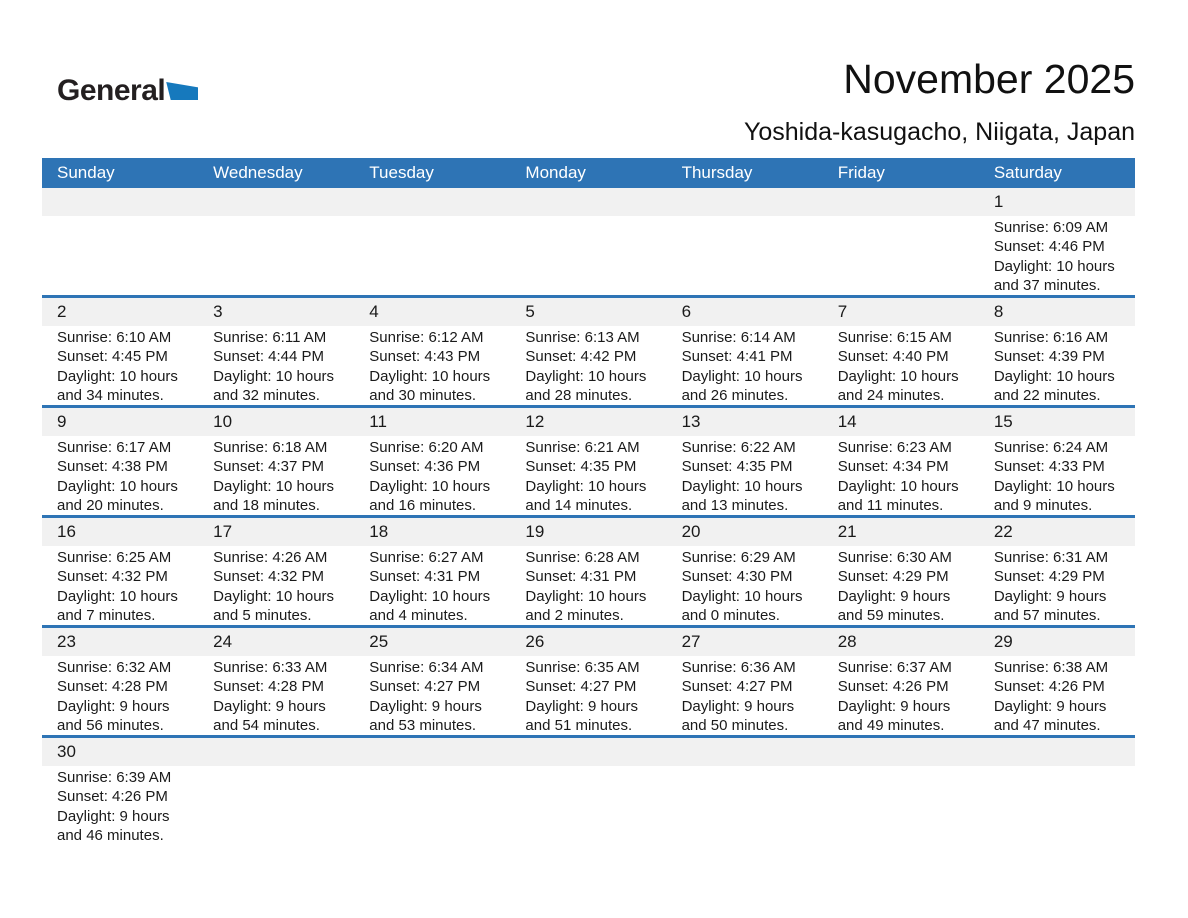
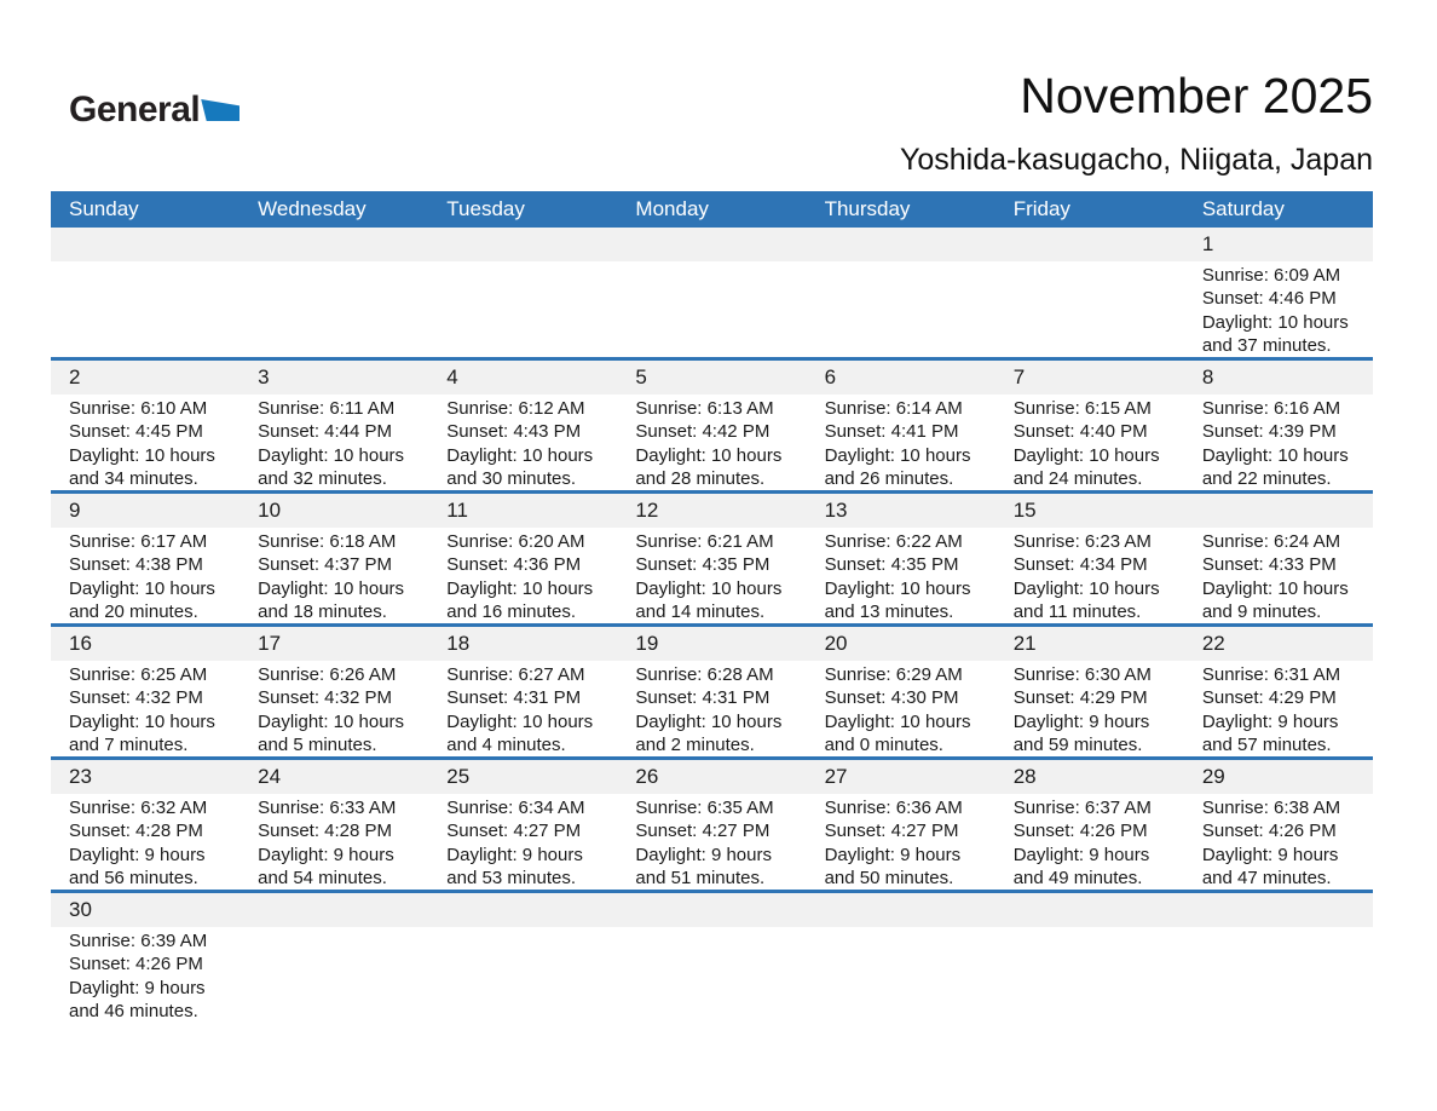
  General
  November 2025
  Yoshida-kasugacho, Niigata, Japan
  Sunday
  Wednesday
  Tuesday
  Monday
  Thursday
  Friday
  Saturday
  1
  Sunrise: 6:09 AM
  Sunset: 4:46 PM
  Daylight: 10 hours
  and 37 minutes.
  2
  3
  4
  5
  6
  7
  8
  Sunrise: 6:10 AM
  Sunset: 4:45 PM
  Daylight: 10 hours
  and 34 minutes.
  Sunrise: 6:11 AM
  Sunset: 4:44 PM
  Daylight: 10 hours
  and 32 minutes.
  Sunrise: 6:12 AM
  Sunset: 4:43 PM
  Daylight: 10 hours
  and 30 minutes.
  Sunrise: 6:13 AM
  Sunset: 4:42 PM
  Daylight: 10 hours
  and 28 minutes.
  Sunrise: 6:14 AM
  Sunset: 4:41 PM
  Daylight: 10 hours
  and 26 minutes.
  Sunrise: 6:15 AM
  Sunset: 4:40 PM
  Daylight: 10 hours
  and 24 minutes.
  Sunrise: 6:16 AM
  Sunset: 4:39 PM
  Daylight: 10 hours
  and 22 minutes.
  9
  10
  11
  12
  13
- 14
  15
  Sunrise: 6:17 AM
  Sunset: 4:38 PM
  Daylight: 10 hours
  and 20 minutes.
  Sunrise: 6:18 AM
  Sunset: 4:37 PM
  Daylight: 10 hours
  and 18 minutes.
  Sunrise: 6:20 AM
  Sunset: 4:36 PM
  Daylight: 10 hours
  and 16 minutes.
  Sunrise: 6:21 AM
  Sunset: 4:35 PM
  Daylight: 10 hours
  and 14 minutes.
  Sunrise: 6:22 AM
  Sunset: 4:35 PM
  Daylight: 10 hours
  and 13 minutes.
  Sunrise: 6:23 AM
  Sunset: 4:34 PM
  Daylight: 10 hours
  and 11 minutes.
  Sunrise: 6:24 AM
  Sunset: 4:33 PM
  Daylight: 10 hours
  and 9 minutes.
  16
  17
  18
  19
  20
  21
  22
  Sunrise: 6:25 AM
  Sunset: 4:32 PM
  Daylight: 10 hours
  and 7 minutes.
- Sunrise: 4:26 AM
+ Sunrise: 6:26 AM
  Sunset: 4:32 PM
  Daylight: 10 hours
  and 5 minutes.
  Sunrise: 6:27 AM
  Sunset: 4:31 PM
  Daylight: 10 hours
  and 4 minutes.
  Sunrise: 6:28 AM
  Sunset: 4:31 PM
  Daylight: 10 hours
  and 2 minutes.
  Sunrise: 6:29 AM
  Sunset: 4:30 PM
  Daylight: 10 hours
  and 0 minutes.
  Sunrise: 6:30 AM
  Sunset: 4:29 PM
  Daylight: 9 hours
  and 59 minutes.
  Sunrise: 6:31 AM
  Sunset: 4:29 PM
  Daylight: 9 hours
  and 57 minutes.
  23
  24
  25
  26
  27
  28
  29
  Sunrise: 6:32 AM
  Sunset: 4:28 PM
  Daylight: 9 hours
  and 56 minutes.
  Sunrise: 6:33 AM
  Sunset: 4:28 PM
  Daylight: 9 hours
  and 54 minutes.
  Sunrise: 6:34 AM
  Sunset: 4:27 PM
  Daylight: 9 hours
  and 53 minutes.
  Sunrise: 6:35 AM
  Sunset: 4:27 PM
  Daylight: 9 hours
  and 51 minutes.
  Sunrise: 6:36 AM
  Sunset: 4:27 PM
  Daylight: 9 hours
  and 50 minutes.
  Sunrise: 6:37 AM
  Sunset: 4:26 PM
  Daylight: 9 hours
  and 49 minutes.
  Sunrise: 6:38 AM
  Sunset: 4:26 PM
  Daylight: 9 hours
  and 47 minutes.
  30
  Sunrise: 6:39 AM
  Sunset: 4:26 PM
  Daylight: 9 hours
  and 46 minutes.
